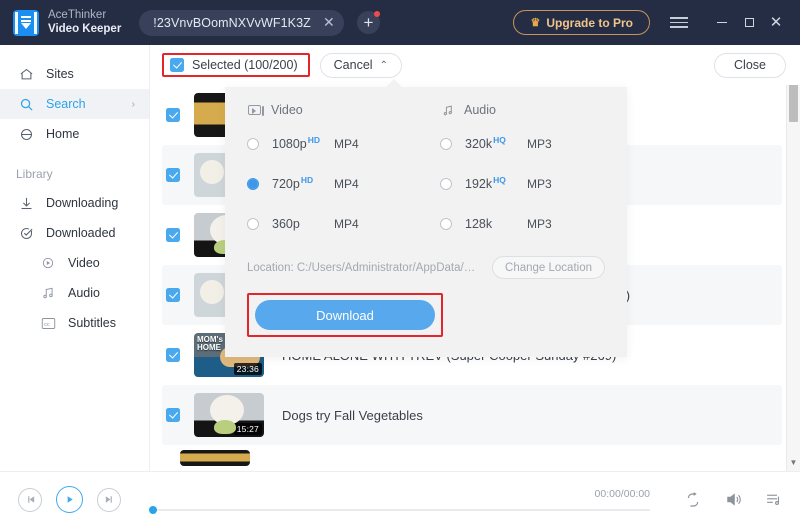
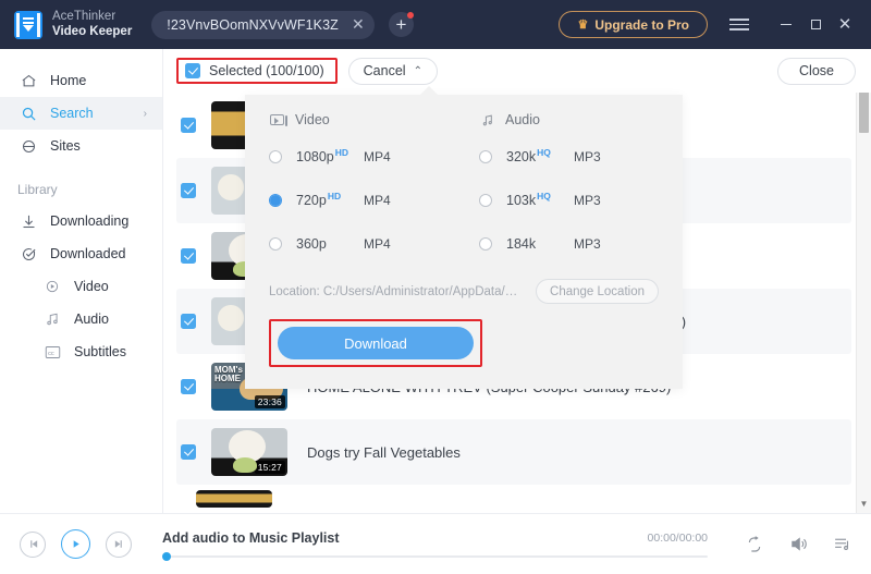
  AceThinker
  Video Keeper
  !23VnvBOomNXVvWF1K3Z
  ✕
  +
  ♛
  Upgrade to Pro
  ✕
- Sites
+ Home
  Search
  ›
- Home
+ Sites
  Library
  Downloading
  Downloaded
  Video
  Audio
  Subtitles
- Selected (100/200)
+ Selected (100/100)
  Cancel
  ⌃
  Close
  MOM's HOME
  23:36
  15:27
  Dogs try Fall Vegetables
  Video
  1080pHD
  MP4
  720pHD
  MP4
  360p
  MP4
  Audio
  320kHQ
  MP3
- 192kHQ
+ 103kHQ
  MP3
- 128k
+ 184k
  MP3
  Location: C:/Users/Administrator/AppData/Loc
  Change Location
  Download
  ▼
+ Add audio to Music Playlist
  00:00/00:00
